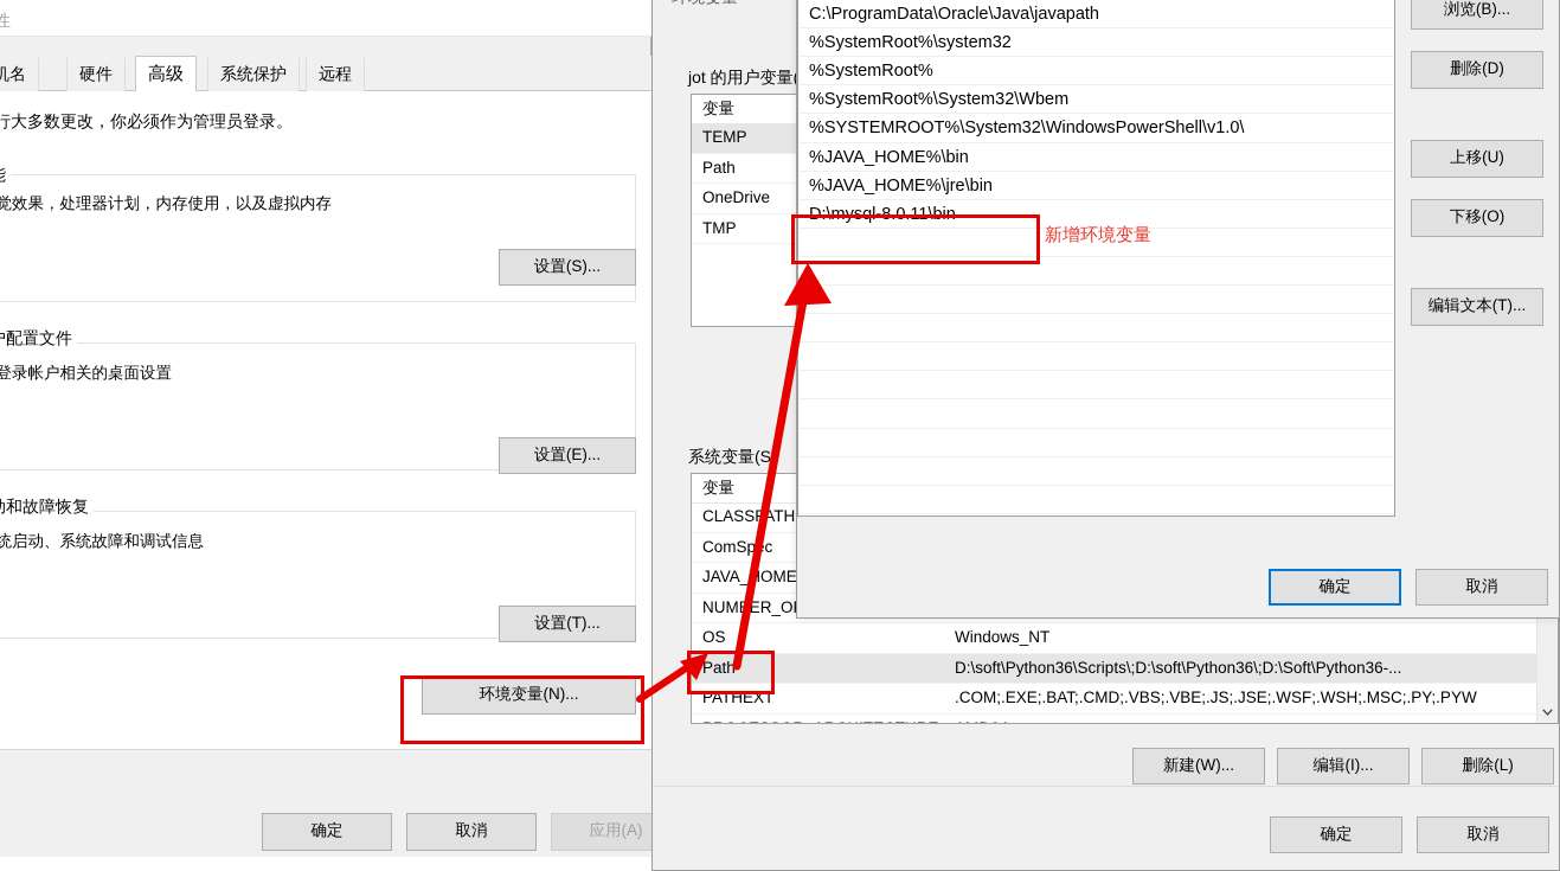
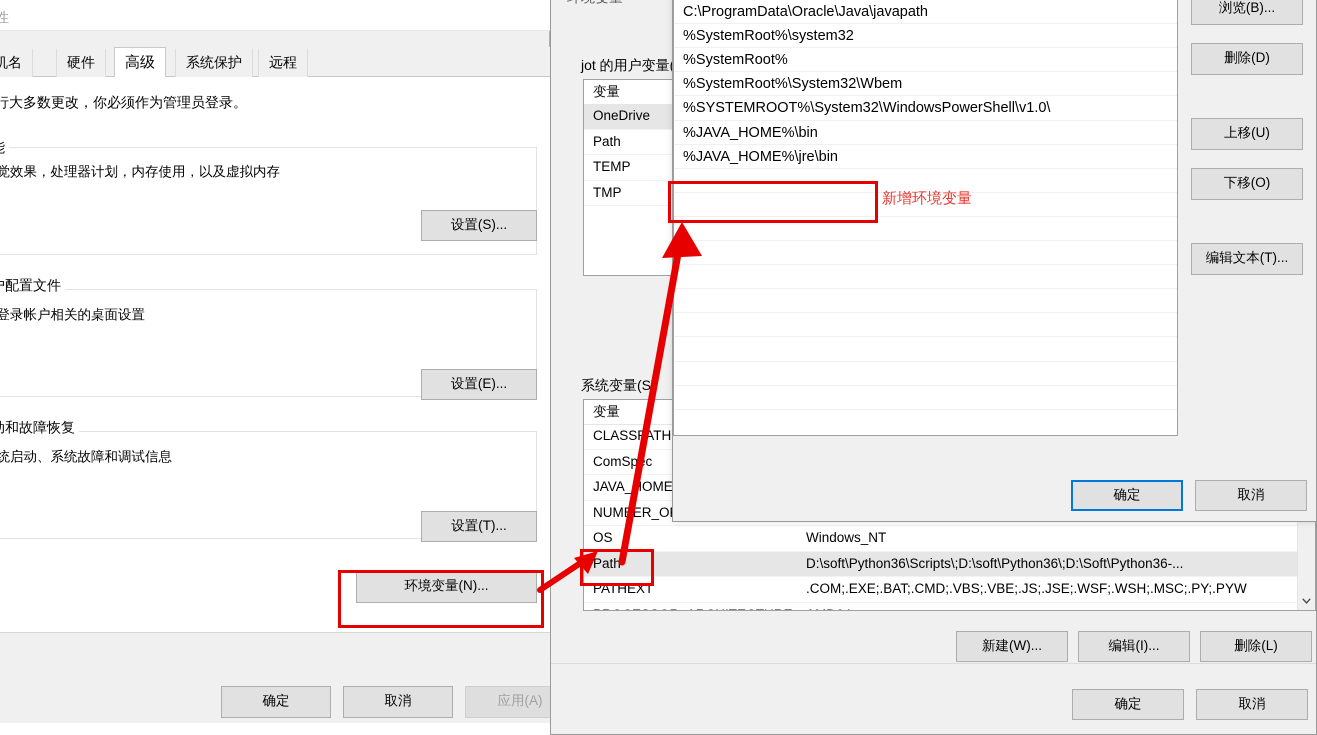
  硬件
  高级
  系统保护
  远程
  行大多数更改，你必须作为管理员登录。
  觉效果，处理器计划，内存使用，以及虚拟内存
  设置(S)...
  登录帐户相关的桌面设置
  设置(E)...
  和故障恢复
  统启动、系统故障和调试信息
  设置(T)...
  环境变量(N)...
  确定
  取消
  应用(A)
  jot 的用户变量
  变量
- TEMP
+ OneDrive
  Path
- OneDrive
+ TEMP
  TMP
  系统变量(S
  变量
  CLASSPATH
  ComSpc
  JAVA_OME
  OS
  Windows_NT
  Path
  D:\soft\Python36\Scripts\;D:\soft\Python36\;D:\Soft\Python36-...
  PATHEXT
  .COM;.EXE;.BAT;.CMD;.VBS;.VBE;.JS;.JSE;.WSF;.WSH;.MSC;.PY;.PYW
  新建(W)...
  编辑(I)...
  删除(L)
  确定
  取消
  C:\ProgramData\Oracle\Java\javapath
  %SystemRoot%\system32
  %SystemRoot%
  %SystemRoot%\System32\Wbem
  %SYSTEMROOT%\System32\WindowsPowerShell\v1.0\
  %JAVA_HOME%\bin
  %JAVA_HOME%\jre\bin
- D:\mysql-8.0.11\bin
  浏览(B)...
  删除(D)
  上移(U)
  下移(O)
  编辑文本(T)...
  确定
  取消
  新增环境变量
